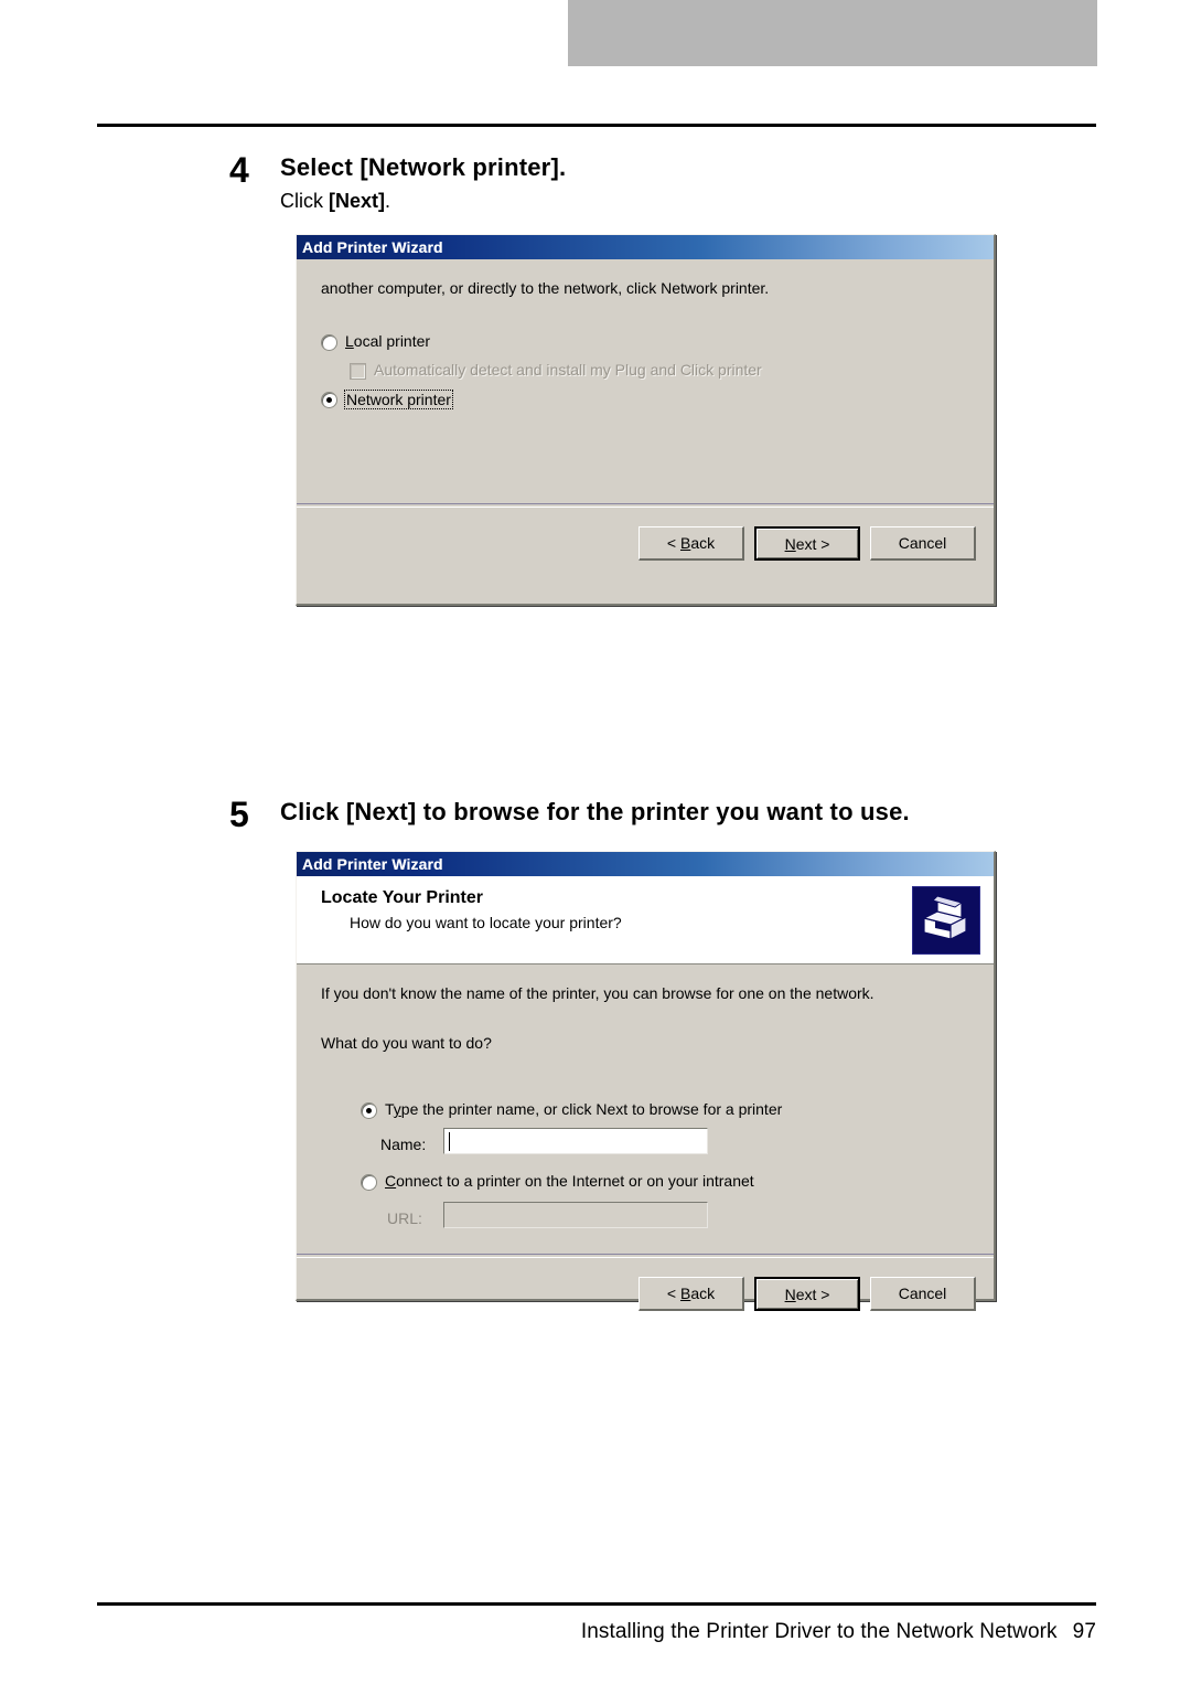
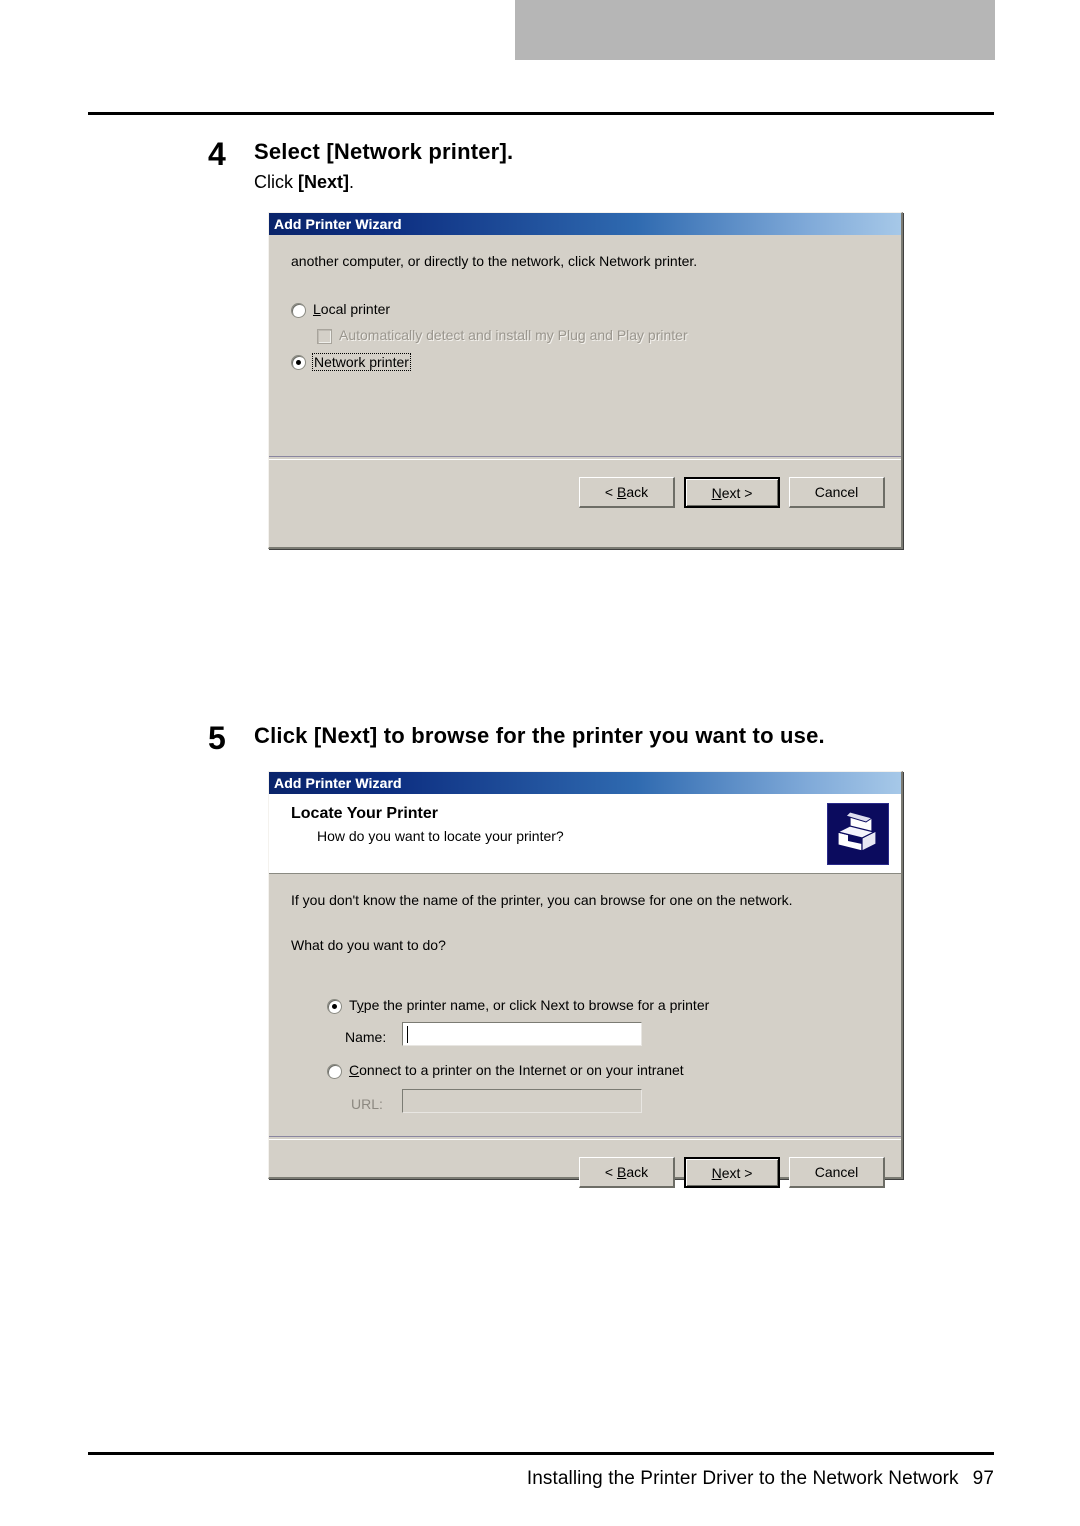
  4
  Select [Network printer].
  Click [Next].
  Add Printer Wizard
  another computer, or directly to the network, click Network printer.
  Local printer
- Automatically detect and install my Plug and Click printer
+ Automatically detect and install my Plug and Play printer
  Network printer
  < Back
  Next >
  Cancel
  5
  Click [Next] to browse for the printer you want to use.
  Add Printer Wizard
  Locate Your Printer
  How do you want to locate your printer?
  If you don't know the name of the printer, you can browse for one on the network.
  What do you want to do?
  Type the printer name, or click Next to browse for a printer
  Name:
  Connect to a printer on the Internet or on your intranet
  URL:
  < Back
  Next >
  Cancel
  Installing the Printer Driver to the Network Network 97
